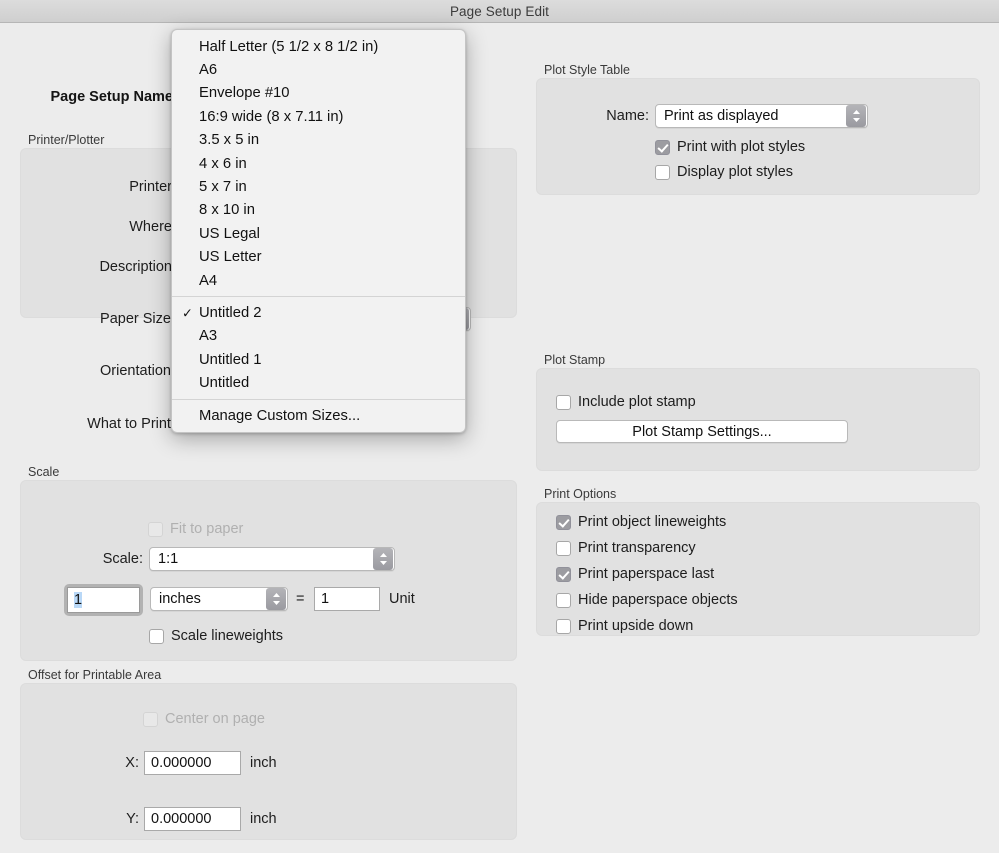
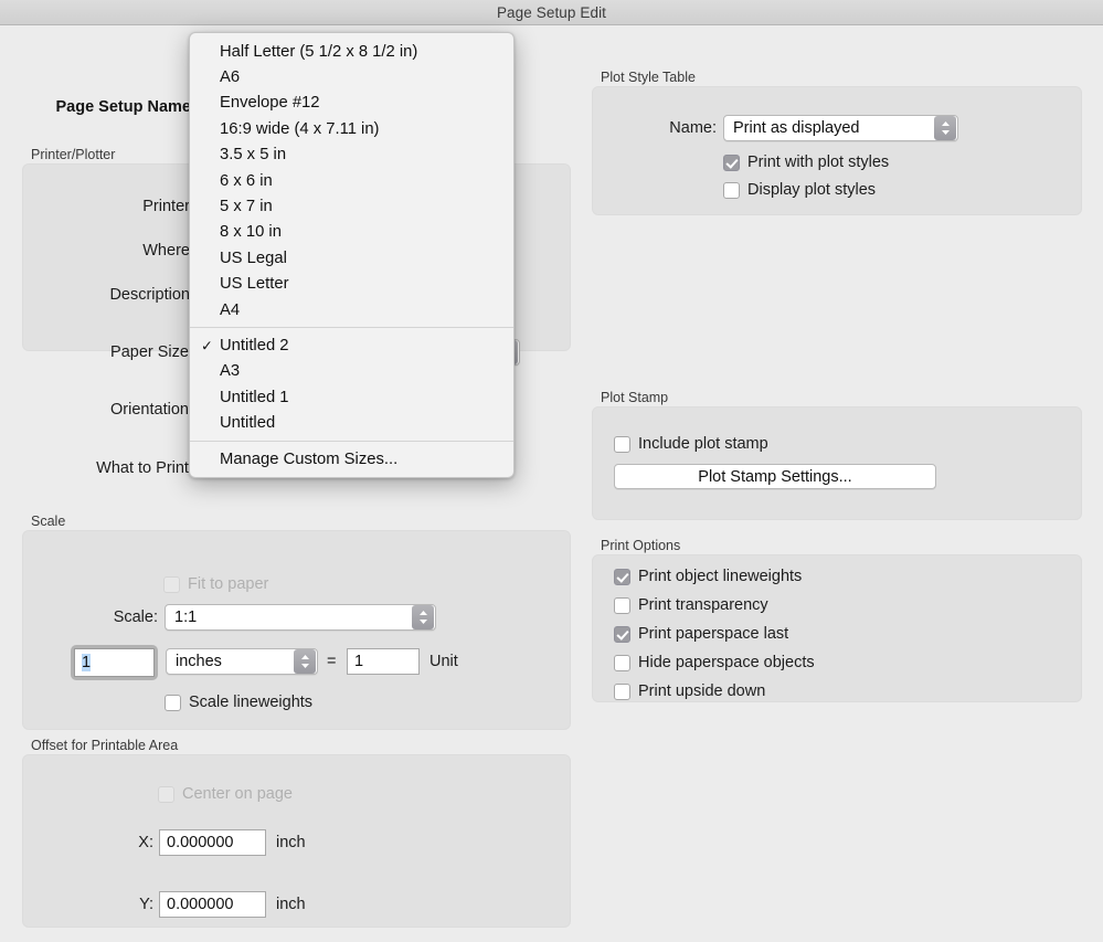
  Page Setup Edit
  Page Setup Name
  Printer/Plotter
  Printer
  Where
  Description
  Paper Size
  Orientation
  What to Print
  Scale
  Fit to paper
  Scale:
  1:1
  1
  inches
  =
  1
  Unit
  Scale lineweights
  Offset for Printable Area
  Center on page
  X:
  0.000000
  inch
  Y:
  0.000000
  inch
  Plot Style Table
  Name:
  Print as displayed
  Print with plot styles
  Display plot styles
  Plot Stamp
  Include plot stamp
  Plot Stamp Settings...
  Print Options
  Print object lineweights
  Print transparency
  Print paperspace last
  Hide paperspace objects
  Print upside down
  Half Letter (5 1/2 x 8 1/2 in)
  A6
- Envelope #10
+ Envelope #12
- 16:9 wide (8 x 7.11 in)
+ 16:9 wide (4 x 7.11 in)
  3.5 x 5 in
- 4 x 6 in
+ 6 x 6 in
  5 x 7 in
  8 x 10 in
  US Legal
  US Letter
  A4
  ✓
  Untitled 2
  A3
  Untitled 1
  Untitled
  Manage Custom Sizes...
